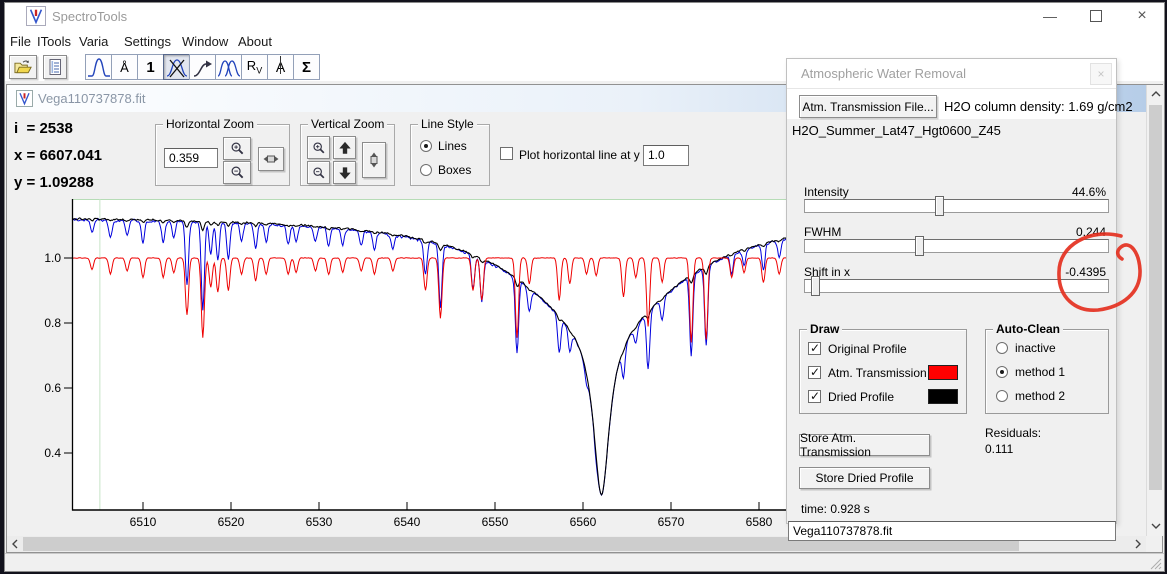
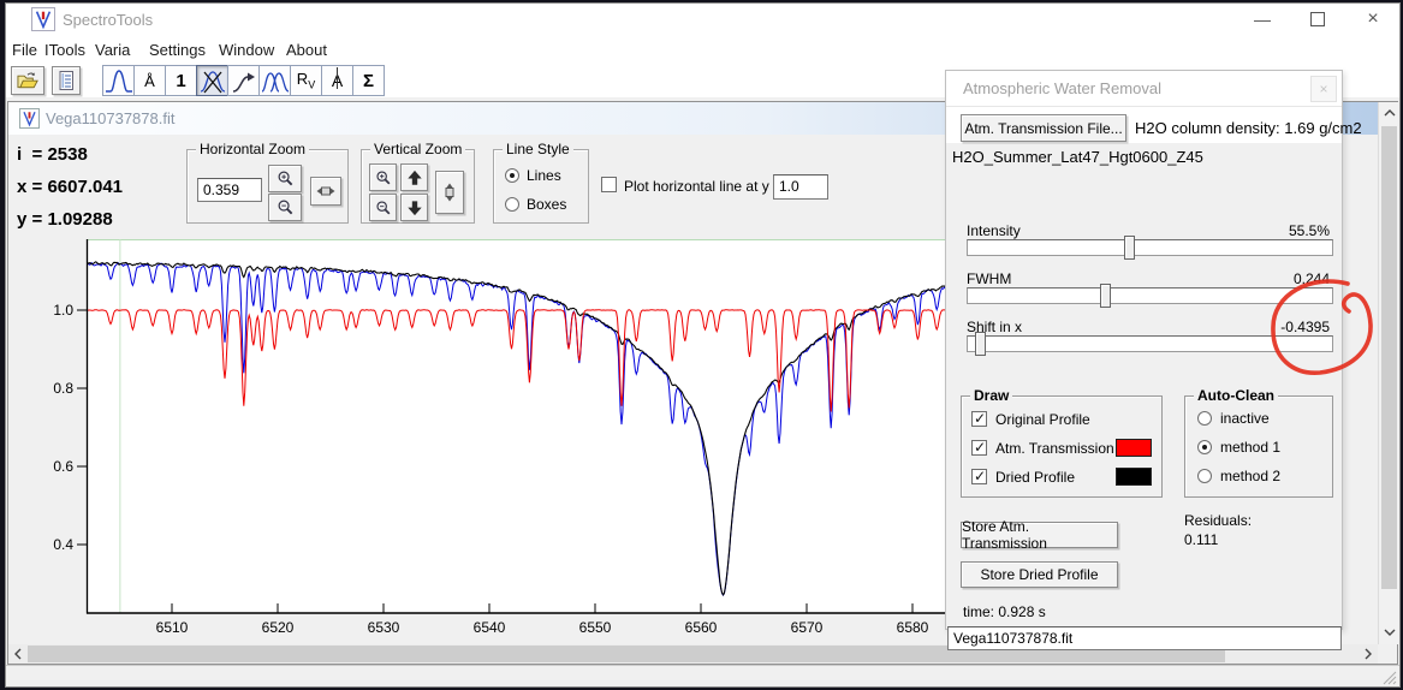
  SpectroTools
  —
  ×
  File
  ITools
  Varia
  Settings
  Window
  About
  Å
  1
  RV
  Σ
  Vega110737878.fit
  i = 2538
  x = 6607.041
  y = 1.09288
  Horizontal Zoom
  0.359
  Vertical Zoom
  Line Style
  Lines
  Boxes
  Plot horizontal line at y
  1.0
  6510
  6520
  6530
  6540
  6550
  6560
  6570
  6580
  1.0
  0.8
  0.6
  0.4
  Atmospheric Water Removal
  ×
  Atm. Transmission File...
  H2O column density: 1.69 g/cm2
  H2O_Summer_Lat47_Hgt0600_Z45
  Intensity
- 44.6%
+ 55.5%
  FWHM
  0.244
  Shift in x
  -0.4395
  Draw
  Original Profile
  Atm. Transmission
  Dried Profile
  Auto-Clean
  inactive
  method 1
  method 2
  Store Atm. Transmission
  Residuals:
  0.111
  Store Dried Profile
  time: 0.928 s
  Vega110737878.fit
